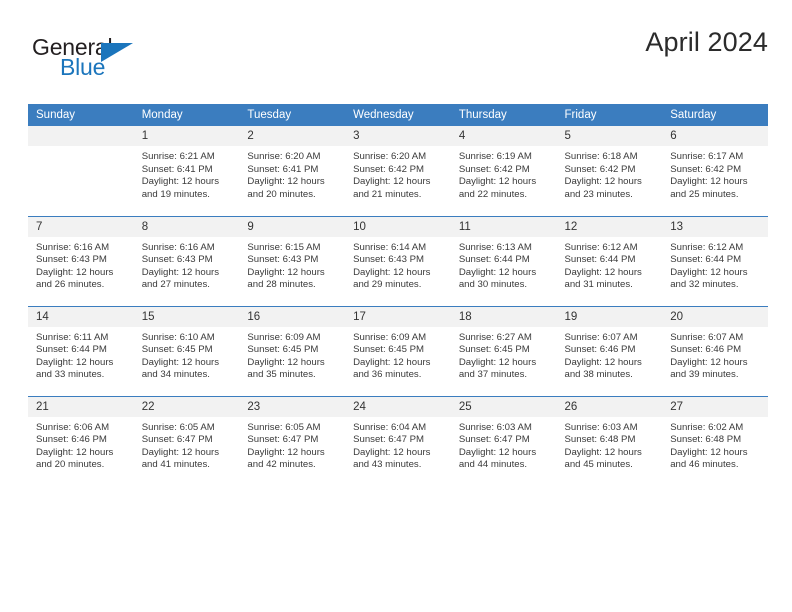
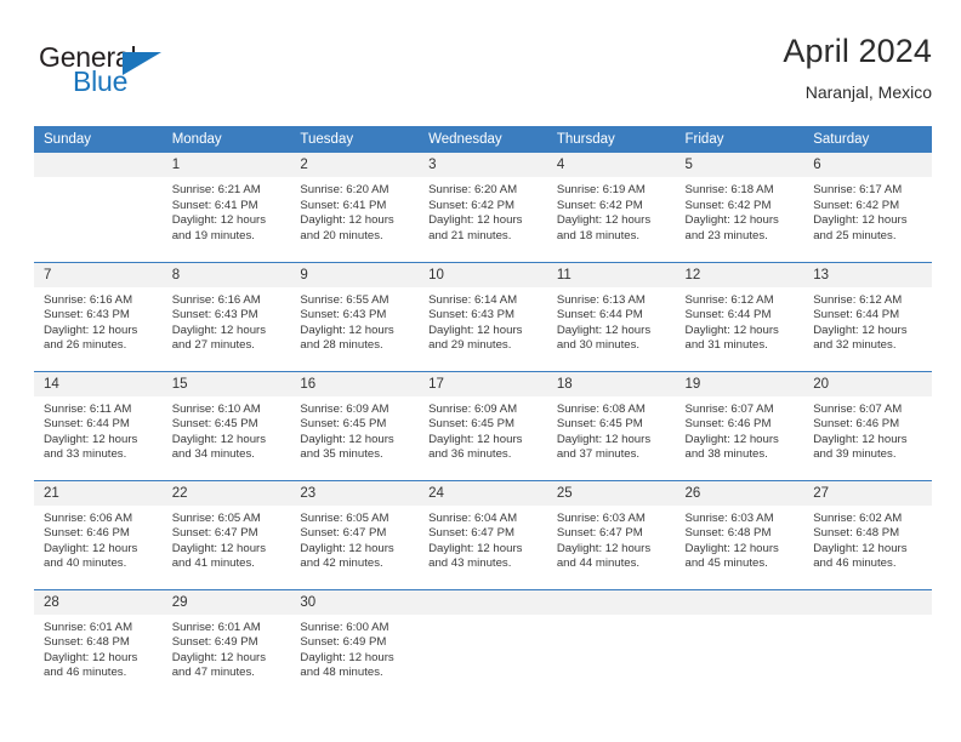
  General
  Blue
  April 2024
+ Naranjal, Mexico
  Sunday	Monday	Tuesday	Wednesday	Thursday	Friday	Saturday
- 	1 Sunrise: 6:21 AM Sunset: 6:41 PM Daylight: 12 hours and 19 minutes.	2 Sunrise: 6:20 AM Sunset: 6:41 PM Daylight: 12 hours and 20 minutes.	3 Sunrise: 6:20 AM Sunset: 6:42 PM Daylight: 12 hours and 21 minutes.	4 Sunrise: 6:19 AM Sunset: 6:42 PM Daylight: 12 hours and 22 minutes.	5 Sunrise: 6:18 AM Sunset: 6:42 PM Daylight: 12 hours and 23 minutes.	6 Sunrise: 6:17 AM Sunset: 6:42 PM Daylight: 12 hours and 25 minutes.
+ 	1 Sunrise: 6:21 AM Sunset: 6:41 PM Daylight: 12 hours and 19 minutes.	2 Sunrise: 6:20 AM Sunset: 6:41 PM Daylight: 12 hours and 20 minutes.	3 Sunrise: 6:20 AM Sunset: 6:42 PM Daylight: 12 hours and 21 minutes.	4 Sunrise: 6:19 AM Sunset: 6:42 PM Daylight: 12 hours and 18 minutes.	5 Sunrise: 6:18 AM Sunset: 6:42 PM Daylight: 12 hours and 23 minutes.	6 Sunrise: 6:17 AM Sunset: 6:42 PM Daylight: 12 hours and 25 minutes.
- 7 Sunrise: 6:16 AM Sunset: 6:43 PM Daylight: 12 hours and 26 minutes.	8 Sunrise: 6:16 AM Sunset: 6:43 PM Daylight: 12 hours and 27 minutes.	9 Sunrise: 6:15 AM Sunset: 6:43 PM Daylight: 12 hours and 28 minutes.	10 Sunrise: 6:14 AM Sunset: 6:43 PM Daylight: 12 hours and 29 minutes.	11 Sunrise: 6:13 AM Sunset: 6:44 PM Daylight: 12 hours and 30 minutes.	12 Sunrise: 6:12 AM Sunset: 6:44 PM Daylight: 12 hours and 31 minutes.	13 Sunrise: 6:12 AM Sunset: 6:44 PM Daylight: 12 hours and 32 minutes.
+ 7 Sunrise: 6:16 AM Sunset: 6:43 PM Daylight: 12 hours and 26 minutes.	8 Sunrise: 6:16 AM Sunset: 6:43 PM Daylight: 12 hours and 27 minutes.	9 Sunrise: 6:55 AM Sunset: 6:43 PM Daylight: 12 hours and 28 minutes.	10 Sunrise: 6:14 AM Sunset: 6:43 PM Daylight: 12 hours and 29 minutes.	11 Sunrise: 6:13 AM Sunset: 6:44 PM Daylight: 12 hours and 30 minutes.	12 Sunrise: 6:12 AM Sunset: 6:44 PM Daylight: 12 hours and 31 minutes.	13 Sunrise: 6:12 AM Sunset: 6:44 PM Daylight: 12 hours and 32 minutes.
- 14 Sunrise: 6:11 AM Sunset: 6:44 PM Daylight: 12 hours and 33 minutes.	15 Sunrise: 6:10 AM Sunset: 6:45 PM Daylight: 12 hours and 34 minutes.	16 Sunrise: 6:09 AM Sunset: 6:45 PM Daylight: 12 hours and 35 minutes.	17 Sunrise: 6:09 AM Sunset: 6:45 PM Daylight: 12 hours and 36 minutes.	18 Sunrise: 6:27 AM Sunset: 6:45 PM Daylight: 12 hours and 37 minutes.	19 Sunrise: 6:07 AM Sunset: 6:46 PM Daylight: 12 hours and 38 minutes.	20 Sunrise: 6:07 AM Sunset: 6:46 PM Daylight: 12 hours and 39 minutes.
+ 14 Sunrise: 6:11 AM Sunset: 6:44 PM Daylight: 12 hours and 33 minutes.	15 Sunrise: 6:10 AM Sunset: 6:45 PM Daylight: 12 hours and 34 minutes.	16 Sunrise: 6:09 AM Sunset: 6:45 PM Daylight: 12 hours and 35 minutes.	17 Sunrise: 6:09 AM Sunset: 6:45 PM Daylight: 12 hours and 36 minutes.	18 Sunrise: 6:08 AM Sunset: 6:45 PM Daylight: 12 hours and 37 minutes.	19 Sunrise: 6:07 AM Sunset: 6:46 PM Daylight: 12 hours and 38 minutes.	20 Sunrise: 6:07 AM Sunset: 6:46 PM Daylight: 12 hours and 39 minutes.
- 21 Sunrise: 6:06 AM Sunset: 6:46 PM Daylight: 12 hours and 20 minutes.	22 Sunrise: 6:05 AM Sunset: 6:47 PM Daylight: 12 hours and 41 minutes.	23 Sunrise: 6:05 AM Sunset: 6:47 PM Daylight: 12 hours and 42 minutes.	24 Sunrise: 6:04 AM Sunset: 6:47 PM Daylight: 12 hours and 43 minutes.	25 Sunrise: 6:03 AM Sunset: 6:47 PM Daylight: 12 hours and 44 minutes.	26 Sunrise: 6:03 AM Sunset: 6:48 PM Daylight: 12 hours and 45 minutes.	27 Sunrise: 6:02 AM Sunset: 6:48 PM Daylight: 12 hours and 46 minutes.
+ 21 Sunrise: 6:06 AM Sunset: 6:46 PM Daylight: 12 hours and 40 minutes.	22 Sunrise: 6:05 AM Sunset: 6:47 PM Daylight: 12 hours and 41 minutes.	23 Sunrise: 6:05 AM Sunset: 6:47 PM Daylight: 12 hours and 42 minutes.	24 Sunrise: 6:04 AM Sunset: 6:47 PM Daylight: 12 hours and 43 minutes.	25 Sunrise: 6:03 AM Sunset: 6:47 PM Daylight: 12 hours and 44 minutes.	26 Sunrise: 6:03 AM Sunset: 6:48 PM Daylight: 12 hours and 45 minutes.	27 Sunrise: 6:02 AM Sunset: 6:48 PM Daylight: 12 hours and 46 minutes.
+ 28 Sunrise: 6:01 AM Sunset: 6:48 PM Daylight: 12 hours and 46 minutes.	29 Sunrise: 6:01 AM Sunset: 6:49 PM Daylight: 12 hours and 47 minutes.	30 Sunrise: 6:00 AM Sunset: 6:49 PM Daylight: 12 hours and 48 minutes.
